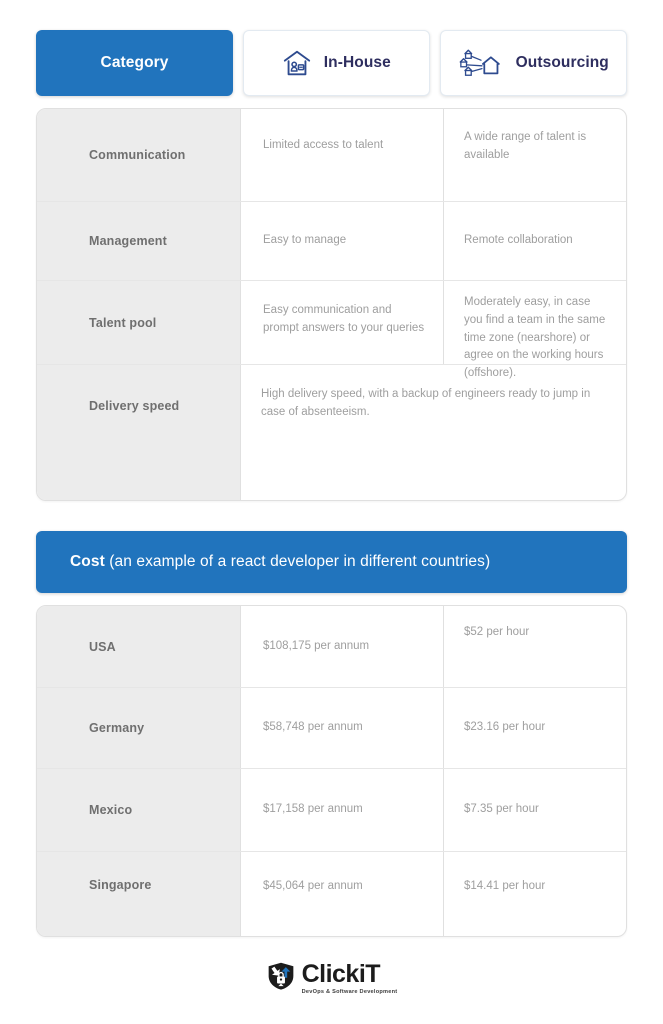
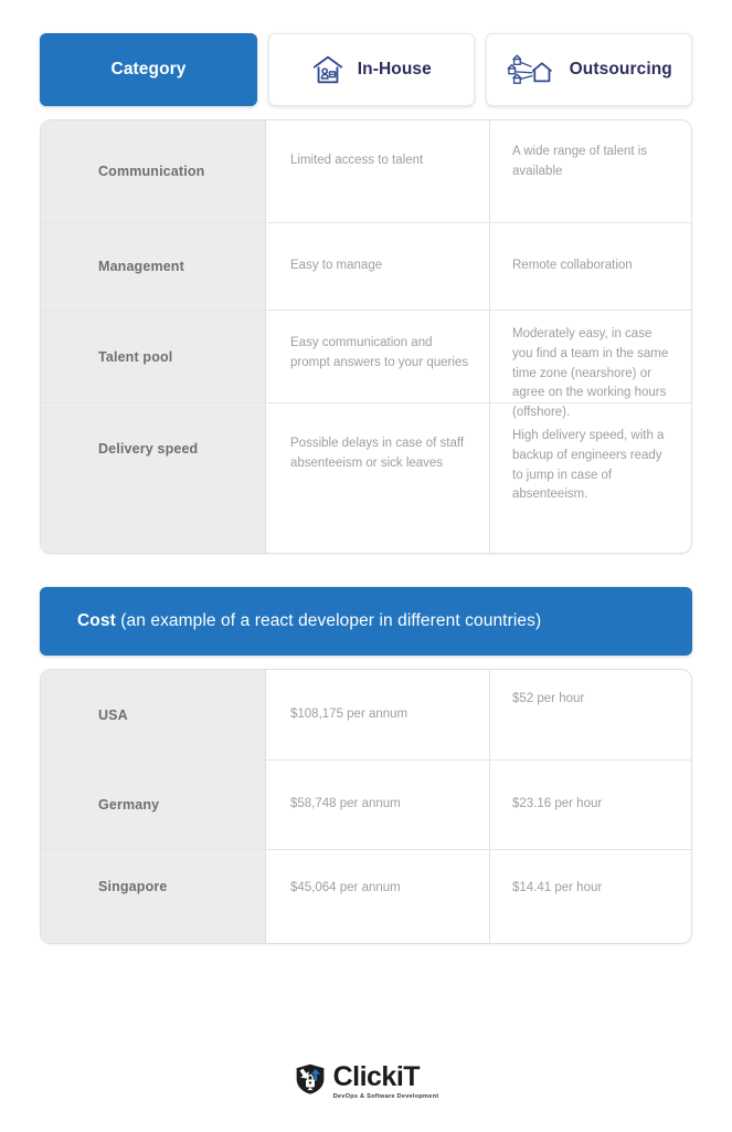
  Category
  In-House
  Outsourcing
  Communication
  Limited access to talent
  A wide range of talent is available
  Management
  Easy to manage
  Remote collaboration
  Talent pool
  Easy communication and prompt answers to your queries
  Moderately easy, in case you find a team in the same time zone (nearshore) or agree on the working hours
  Delivery speed
+ Possible delays in case of staff absenteeism or sick leaves
  High delivery speed, with a backup of engineers ready to jump in case of absenteeism.
  Cost (an example of a react developer in different countries)
  USA
  $108,175 per annum
  $52 per hour
  Germany
  $58,748 per annum
  $23.16 per hour
- Mexico
- $17,158 per annum
- $7.35 per hour
  Singapore
  $45,064 per annum
  $14.41 per hour
  ClickiT
